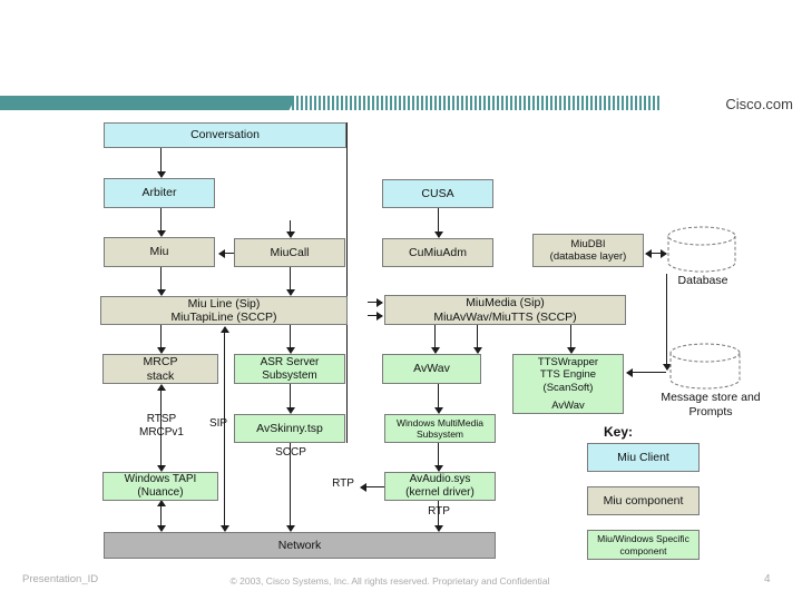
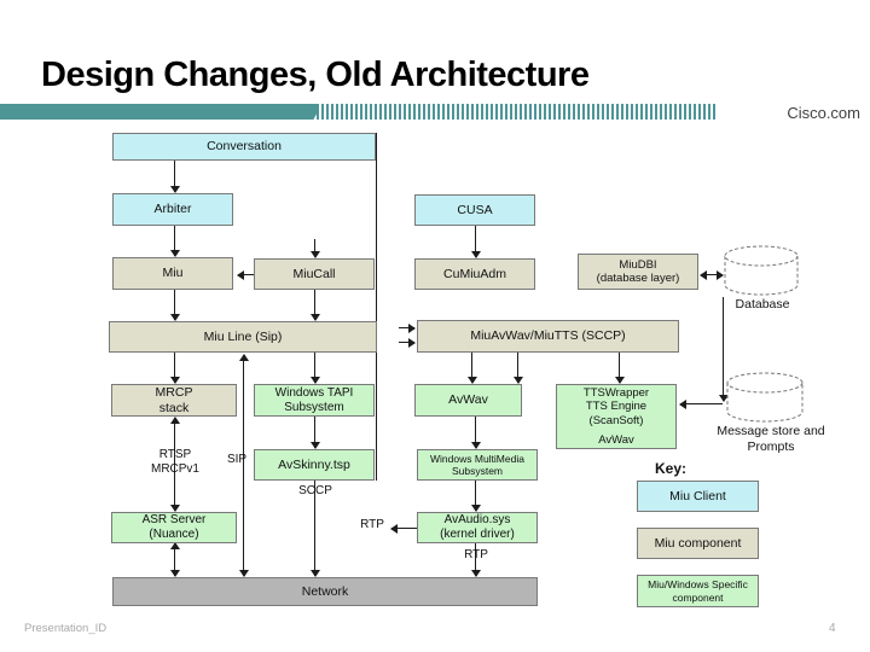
+ Design Changes, Old Architecture
  Cisco.com
  Conversation
  Arbiter
  CUSA
  Miu
  MiuCall
  CuMiuAdm
  MiuDBI
  (database layer)
  Miu Line (Sip)
- MiuTapiLine (SCCP)
- MiuMedia (Sip)
  MiuAvWav/MiuTTS (SCCP)
  MRCP
  stack
- ASR Server
+ Windows TAPI
  Subsystem
  AvWav
  TTSWrapper
  TTS Engine
  (ScanSoft)
  AvWav
  AvSkinny.tsp
  Windows MultiMedia
  Subsystem
- Windows TAPI
+ ASR Server
  (Nuance)
  AvAudio.sys
  (kernel driver)
  Network
  Miu Client
  Miu component
  Miu/Windows Specific
  component
  RTSP
  MRCPv1
  SIP
  SCCP
  RTP
  RTP
  Database
  Message store and
  Prompts
  Key:
  Presentation_ID
- © 2003, Cisco Systems, Inc. All rights reserved. Proprietary and Confidential
  4
